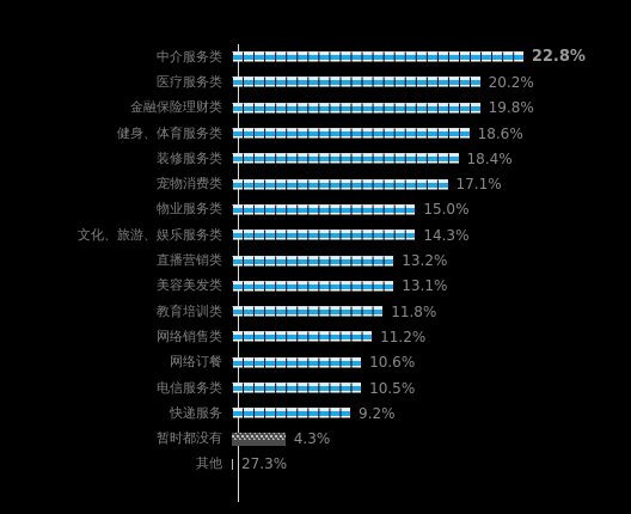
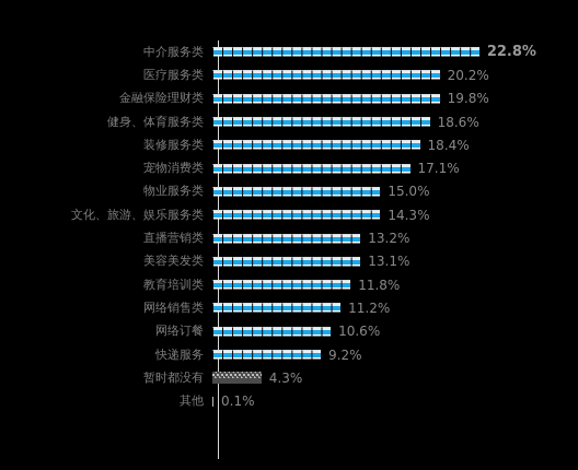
  中介服务类
  22.8%
  医疗服务类
  20.2%
  金融保险理财类
  19.8%
  健身、体育服务类
  18.6%
  装修服务类
  18.4%
  宠物消费类
  17.1%
  物业服务类
  15.0%
  文化、旅游、娱乐服务类
  14.3%
  直播营销类
  13.2%
  美容美发类
  13.1%
  教育培训类
  11.8%
  网络销售类
  11.2%
  网络订餐
  10.6%
- 电信服务类
- 10.5%
  快递服务
  9.2%
  暂时都没有
  4.3%
  其他
- 27.3%
+ 0.1%
